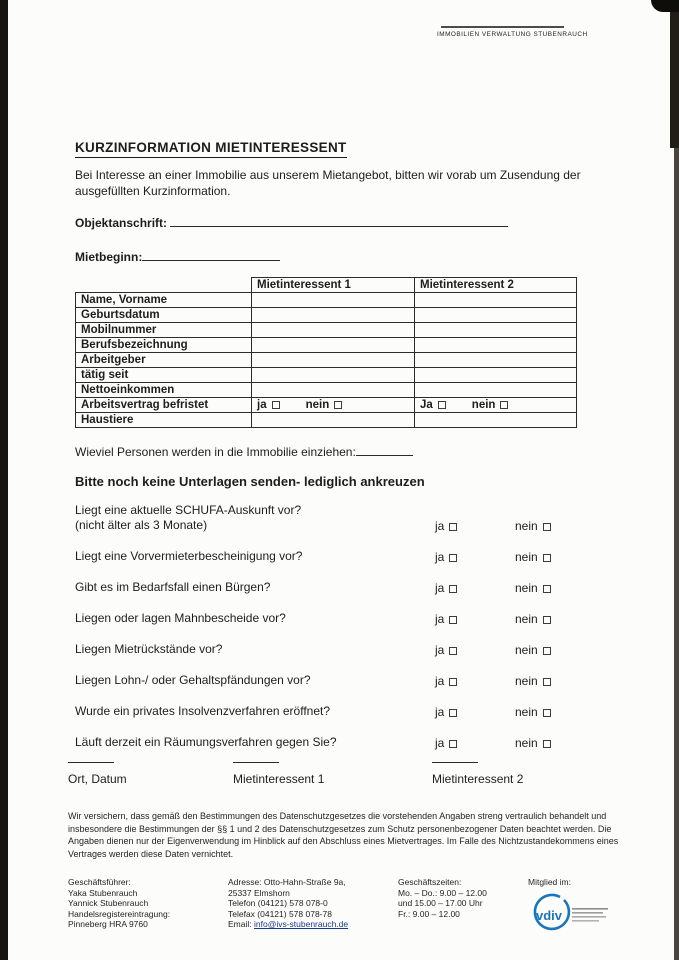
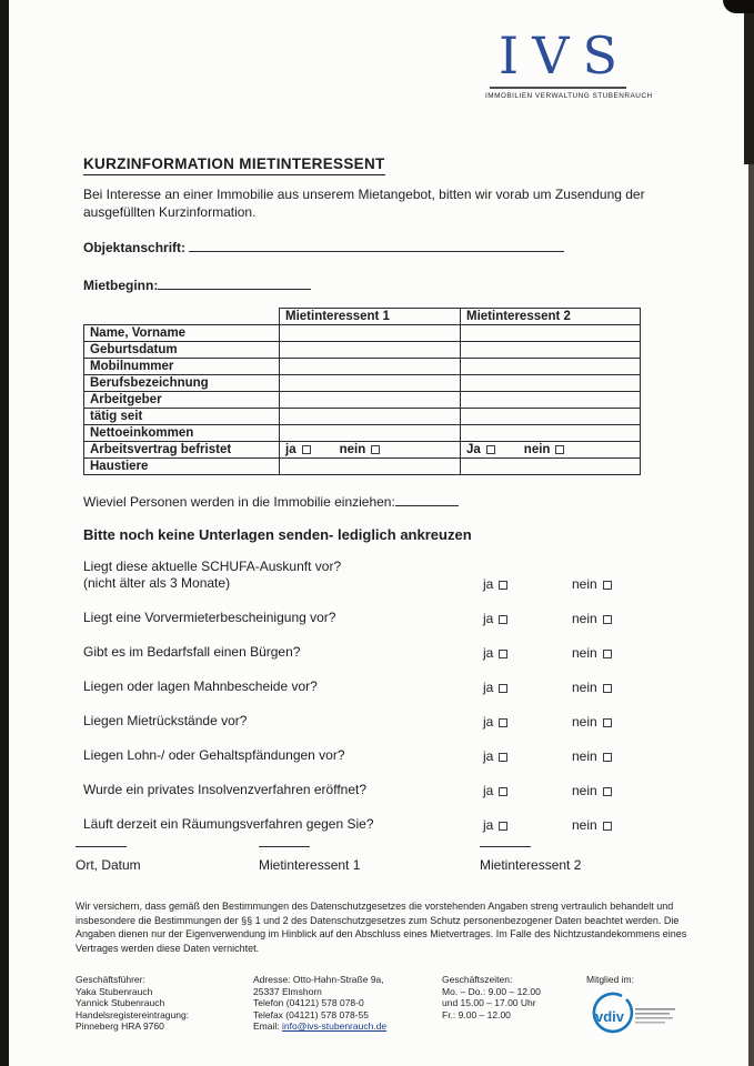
+ IVS
  KURZINFORMATION MIETINTERESSENT
  Bei Interesse an einer Immobilie aus unserem Mietangebot, bitten wir vorab um Zusendung der ausgefüllten Kurzinformation.
  Objektanschrift:
  Mietbeginn:
  	Mietinteressent 1	Mietinteressent 2
  Name, Vorname
  Geburtsdatum
  Mobilnummer
  Berufsbezeichnung
  Arbeitgeber
  tätig seit
  Nettoeinkommen
  Arbeitsvertrag befristet	ja nein	Ja nein
  Haustiere
  Wieviel Personen werden in die Immobilie einziehen:
  Bitte noch keine Unterlagen senden- lediglich ankreuzen
- Liegt eine aktuelle SCHUFA-Auskunft vor?
+ Liegt diese aktuelle SCHUFA-Auskunft vor?
  (nicht älter als 3 Monate)
  ja
  nein
  Liegt eine Vorvermieterbescheinigung vor?
  ja
  nein
  Gibt es im Bedarfsfall einen Bürgen?
  ja
  nein
  Liegen oder lagen Mahnbescheide vor?
  ja
  nein
  Liegen Mietrückstände vor?
  ja
  nein
  Liegen Lohn-/ oder Gehaltspfändungen vor?
  ja
  nein
  Wurde ein privates Insolvenzverfahren eröffnet?
  ja
  nein
  Läuft derzeit ein Räumungsverfahren gegen Sie?
  ja
  nein
  Ort, Datum
  Mietinteressent 1
  Mietinteressent 2
  Wir versichern, dass gemäß den Bestimmungen des Datenschutzgesetzes die vorstehenden Angaben streng vertraulich behandelt und insbesondere die Bestimmungen der §§ 1 und 2 des Datenschutzgesetzes zum Schutz personenbezogener Daten beachtet werden. Die Angaben dienen nur der Eigenverwendung im Hinblick auf den Abschluss eines Mietvertrages. Im Falle des Nichtzustandekommens eines Vertrages werden diese Daten vernichtet.
  Geschäftsführer:
  Yaka Stubenrauch
  Yannick Stubenrauch
  Handelsregistereintragung:
  Pinneberg HRA 9760
  Adresse: Otto-Hahn-Straße 9a,
  25337 Elmshorn
  Telefon (04121) 578 078-0
- Telefax (04121) 578 078-78
+ Telefax (04121) 578 078-55
  Email: info@ivs-stubenrauch.de
  Geschäftszeiten:
  Mo. – Do.: 9.00 – 12.00
  und 15.00 – 17.00 Uhr
  Fr.: 9.00 – 12.00
  Mitglied im:
  vdiv
